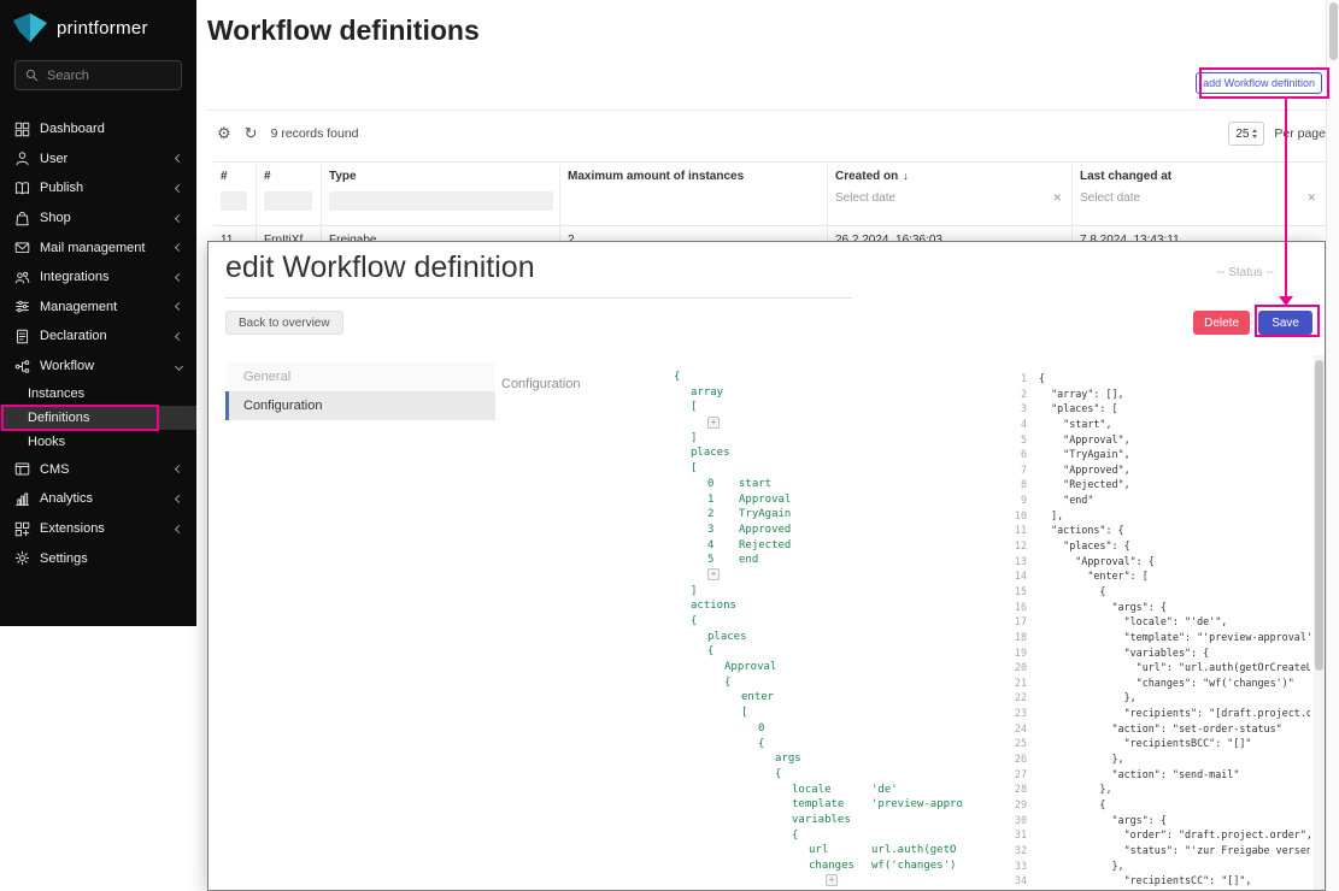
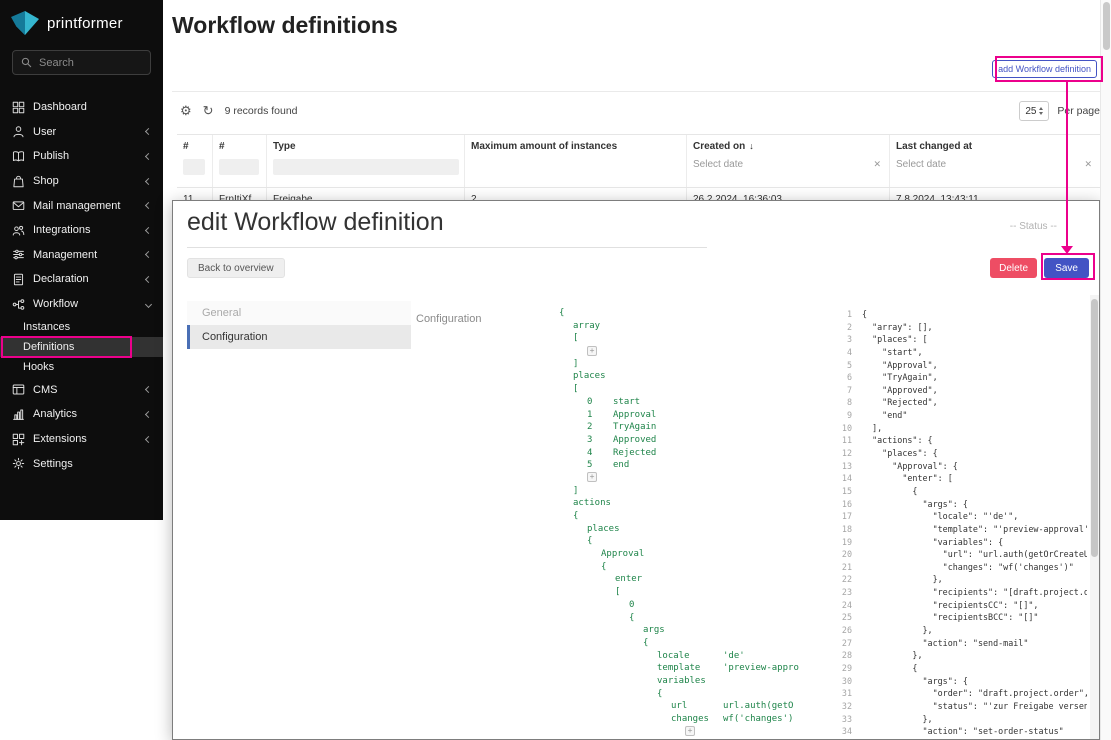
  printformer
  Search
  Dashboard
  User
  Publish
  Shop
  Mail management
  Integrations
  Management
  Declaration
  Workflow
  Instances
  Definitions
  Hooks
  CMS
  Analytics
  Extensions
  Settings
  Workflow definitions
  add Workflow definition
  ⚙
  ↻
  9 records found
  25
  Pr page
  #
  #
  Type
  Maximum amount of instances
  Created on
  ↓
  Last changed at
  Select date
  ✕
  Select date
  ✕
  edit Workflow definition
  -- Status --
  Back to overview
  Delete
  Save
  General
  Configuration
  Configuration
  {
  array
  [
  +
  ]
  places
  [
  0
  start
  1
  Approval
  2
  TryAgain
  3
  Approved
  4
  Rejected
  5
  end
  +
  ]
  actions
  {
  places
  {
  Approval
  {
  enter
  [
  0
  {
  args
  {
  locale
  'de'
  template
  'preview-appro
  variables
  {
  url
  url.auth(getO
  changes
  wf('changes')
  +
  1
  {
  2
  "array": [],
  3
  "places": [
  4
  "start",
  5
  "Approval",
  6
  "TryAgain",
  7
  "Approved",
  8
  "Rejected",
  9
  "end"
  10
  ],
  11
  "actions": {
  12
  "places": {
  13
  "Approval": {
  14
  "enter": [
  15
  {
  16
  "args": {
  17
  "locale": "'de'",
  18
  "template": "'preview-approval'
  19
  "variables": {
  20
  "url": "url.auth(getOrCreateU
  21
  "changes": "wf('changes')"
  22
  },
  23
  "recipients": "[draft.project.o
  24
- "action": "set-order-status"
+ "recipientsCC": "[]",
  25
  "recipientsBCC": "[]"
  26
  },
  27
  "action": "send-mail"
  28
  },
  29
  {
  30
  "args": {
  31
  "order": "draft.project.order",
  32
  "status": "'zur Freigabe versen
  33
  },
  34
- "recipientsCC": "[]",
+ "action": "set-order-status"
